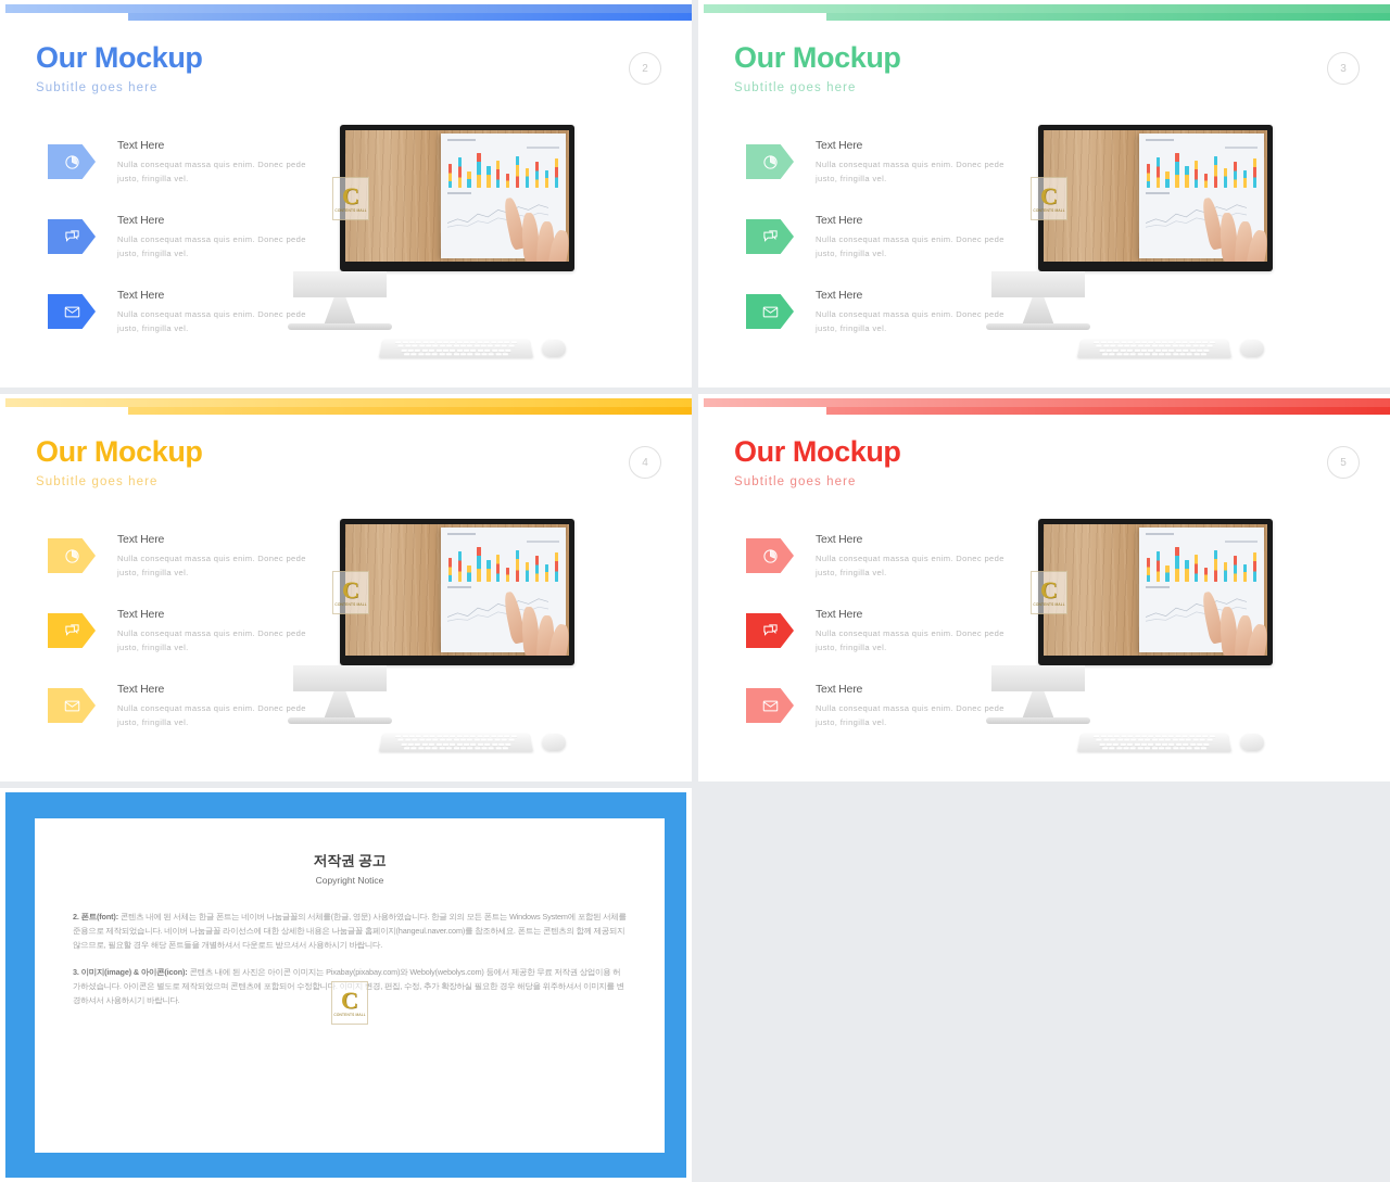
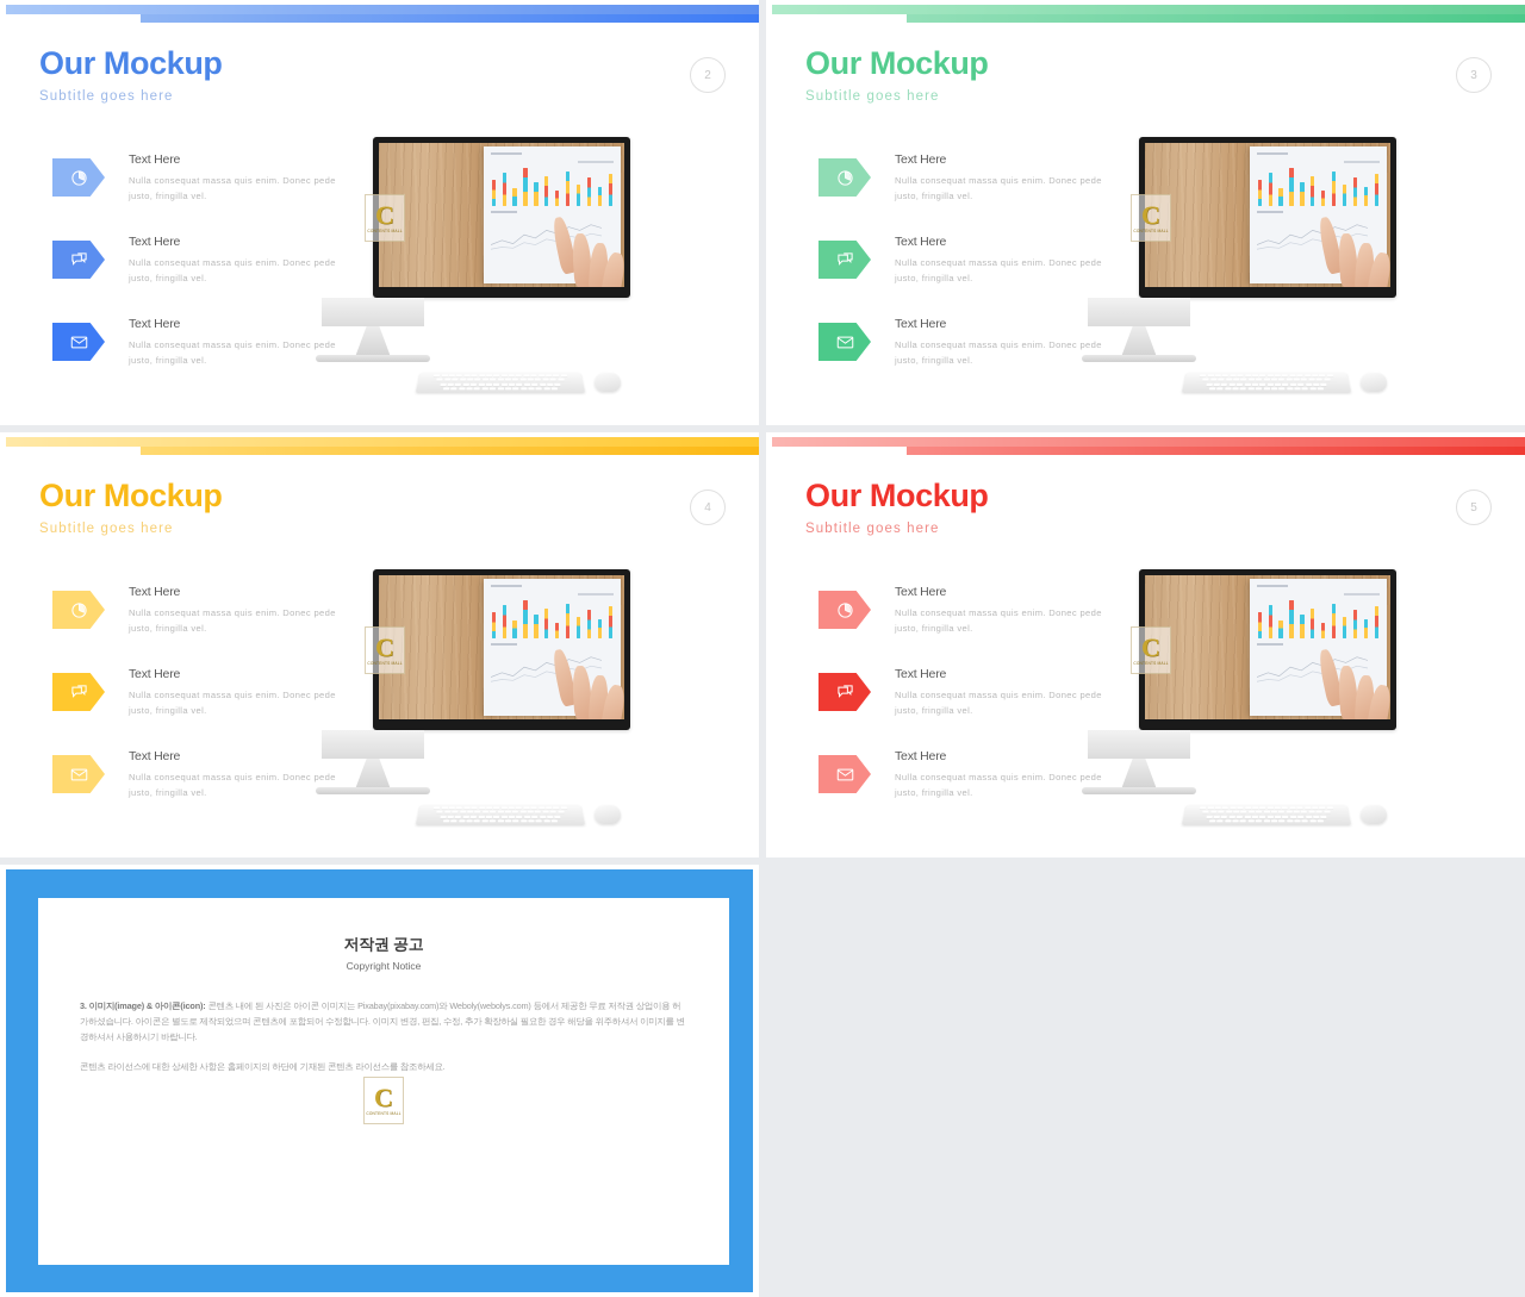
  Our Mockup
  Subtitle goes here
  2
  Text Here
  Nulla consequat massa quis enim. Donec pede justo, fringilla vel.
  Text Here
  Nulla consequat massa quis enim. Donec pede justo, fringilla vel.
  Text Here
  Nulla consequat massa quis enim. Donec pede justo, fringilla vel.
  C
  Our Mockup
  Subtitle goes here
  3
  Text Here
  Nulla consequat massa quis enim. Donec pede justo, fringilla vel.
  Text Here
  Nulla consequat massa quis enim. Donec pede justo, fringilla vel.
  Text Here
  Nulla consequat massa quis enim. Donec pede justo, fringilla vel.
  C
  Our Mockup
  Subtitle goes here
  4
  Text Here
  Nulla consequat massa quis enim. Donec pede justo, fringilla vel.
  Text Here
  Nulla consequat massa quis enim. Donec pede justo, fringilla vel.
  Text Here
  Nulla consequat massa quis enim. Donec pede justo, fringilla vel.
  C
  Our Mockup
  Subtitle goes here
  5
  Text Here
  Nulla consequat massa quis enim. Donec pede justo, fringilla vel.
  Text Here
  Nulla consequat massa quis enim. Donec pede justo, fringilla vel.
  Text Here
  Nulla consequat massa quis enim. Donec pede justo, fringilla vel.
  C
  저작권 공고
  Copyright Notice
- 2. 폰트(font): 콘텐츠 내에 된 서체는 한글 폰트는 네이버 나눔글꼴의 서체를(한글, 영문) 사용하였습니다. 한글 외의 모든 폰트는 Windows System에 포함된 서체를 준용으로 제작되었습니다. 네이버 나눔글꼴 라이선스에 대한 상세한 내용은 나눔글꼴 홈페이지(hangeul.naver.com)를 참조하세요. 폰트는 콘텐츠의 함께 제공되지 않으므로, 필요할 경우 해당 폰트들을 개별하셔서 다운로드 받으셔서 사용하시기 바랍니다.
  3. 이미지(image) & 아이콘(icon): 콘텐츠 내에 된 사진은 아이콘 이미지는 Pixabay(pixabay.com)와 Weboly(webolys.com) 등에서 제공한 무료 저작권 상업이용 허가하셨습니다. 아이콘은 별도로 제작되었으며 콘텐츠에 포함되어 수정합니다. 이미지 변경, 편집, 수정, 추가 확장하실 필요한 경우 해당을 위주하셔서 이미지를 변경하셔서 사용하시기 바랍니다.
+ 콘텐츠 라이선스에 대한 상세한 사항은 홈페이지의 하단에 기재된 콘텐츠 라이선스를 참조하세요.
  C
